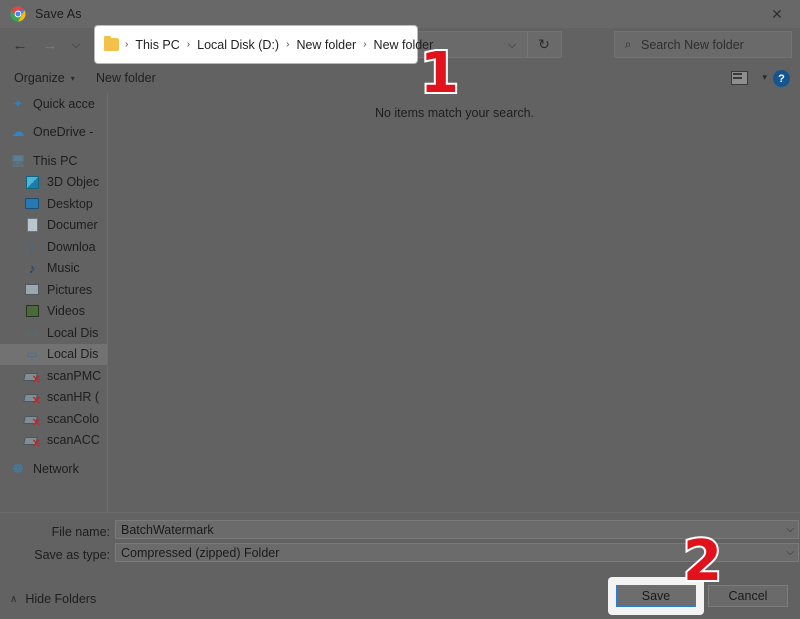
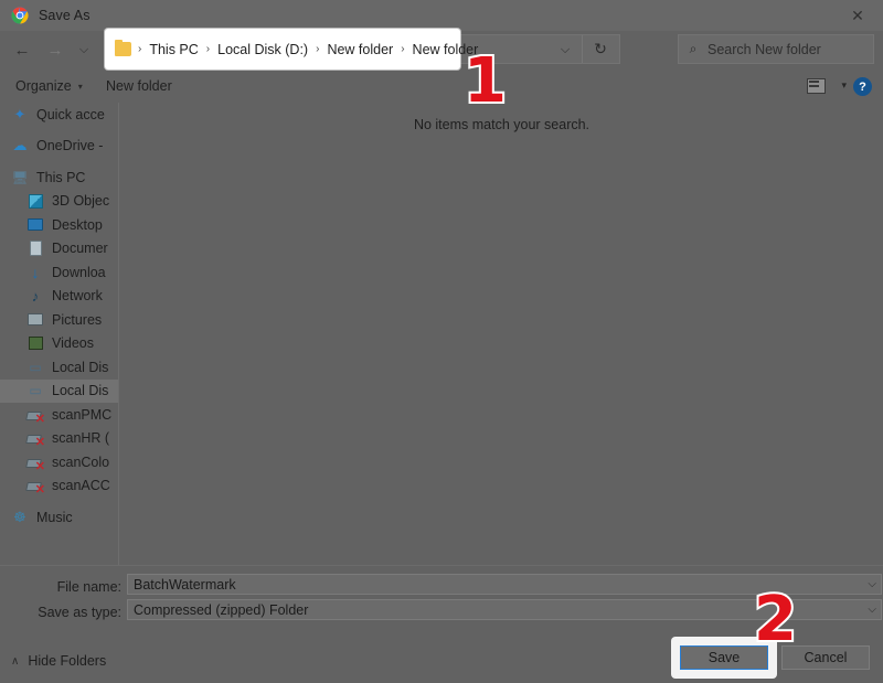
  Save As
  ✕
  ←
  →
  ⌵
  ⌵
  ↻
  ›
  This PC
  ›
  Local Disk (D:)
  ›
  New folder
  ›
  New folder
  ⌕
  Search New folder
  Organize
  ▾
  New folder
  ▾
  ?
  ✦
  Quick acce
  ☁
  OneDrive -
  🖥
  This PC
  3D Objec
  Desktop
  Documer
  ↓
  Downloa
  ♪
- Music
+ Network
  Pictures
  Videos
  ▭
  Local Dis
  ▭
  Local Dis
  scanPMC
  scanHR (
  scanColo
  scanACC
  ☸
- Network
+ Music
  No items match your search.
  File name:
  BatchWatermark
  ⌵
  Save as type:
  Compressed (zipped) Folder
  ⌵
  ∧
  Hide Folders
  Save
  Cancel
  1
  2
